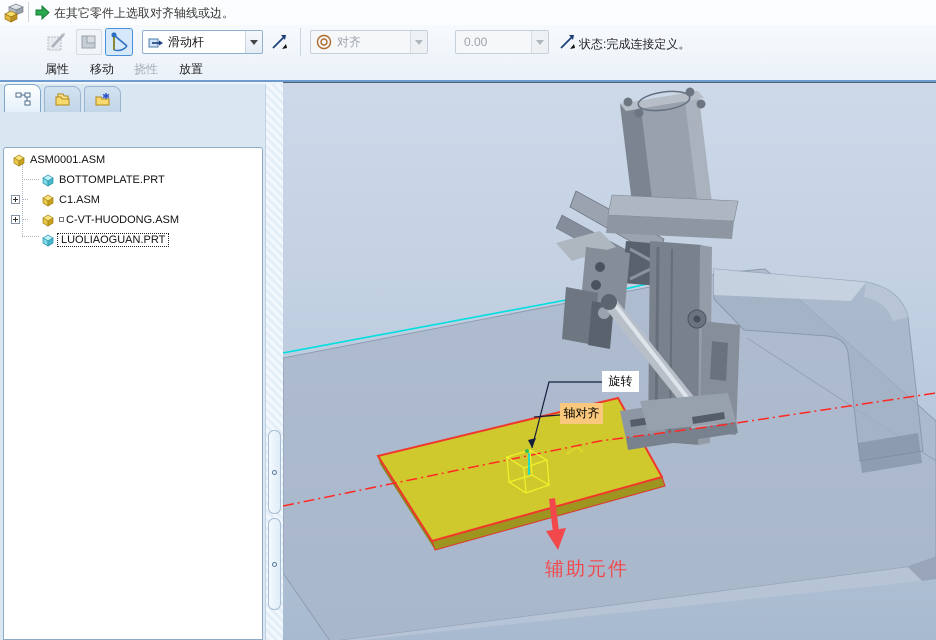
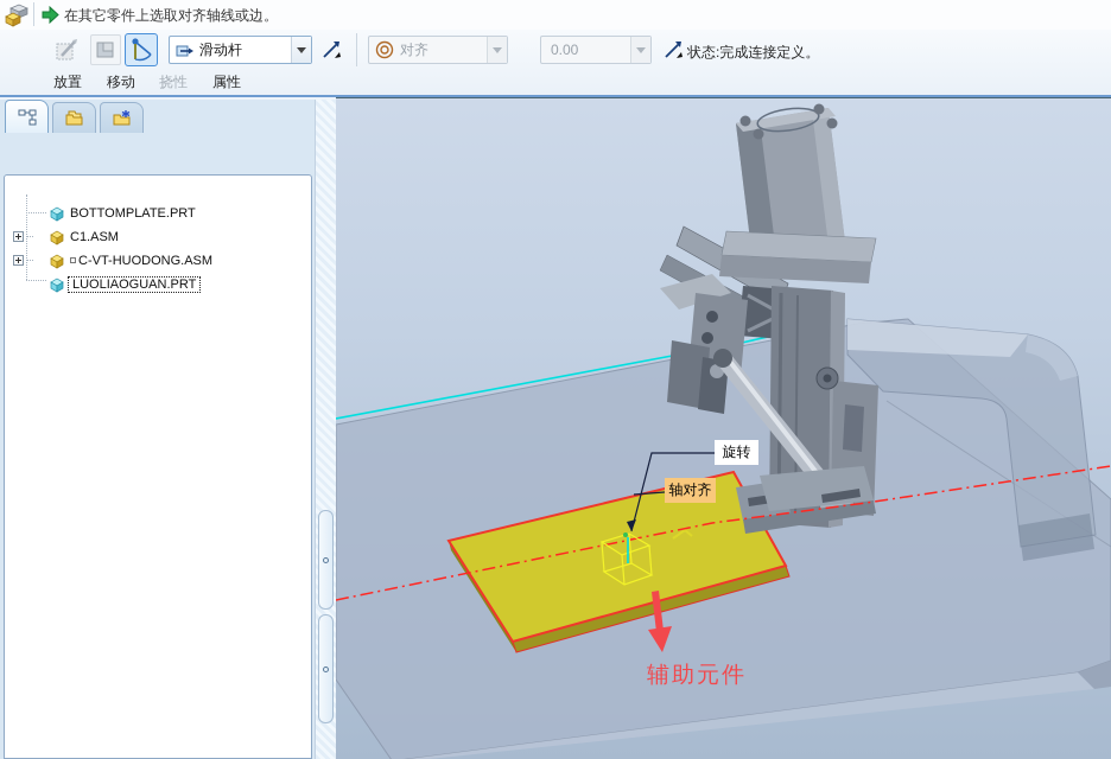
  在其它零件上选取对齐轴线或边。
  滑动杆
  对齐
  0.00
  状态:完成连接定义。
- 属性
+ 放置
  移动
  挠性
- 放置
+ 属性
- ASM0001.ASM
  BOTTOMPLATE.PRT
  C1.ASM
  C-VT-HUODONG.ASM
  LUOLIAOGUAN.PRT
  旋转
  轴对齐
  辅助元件
